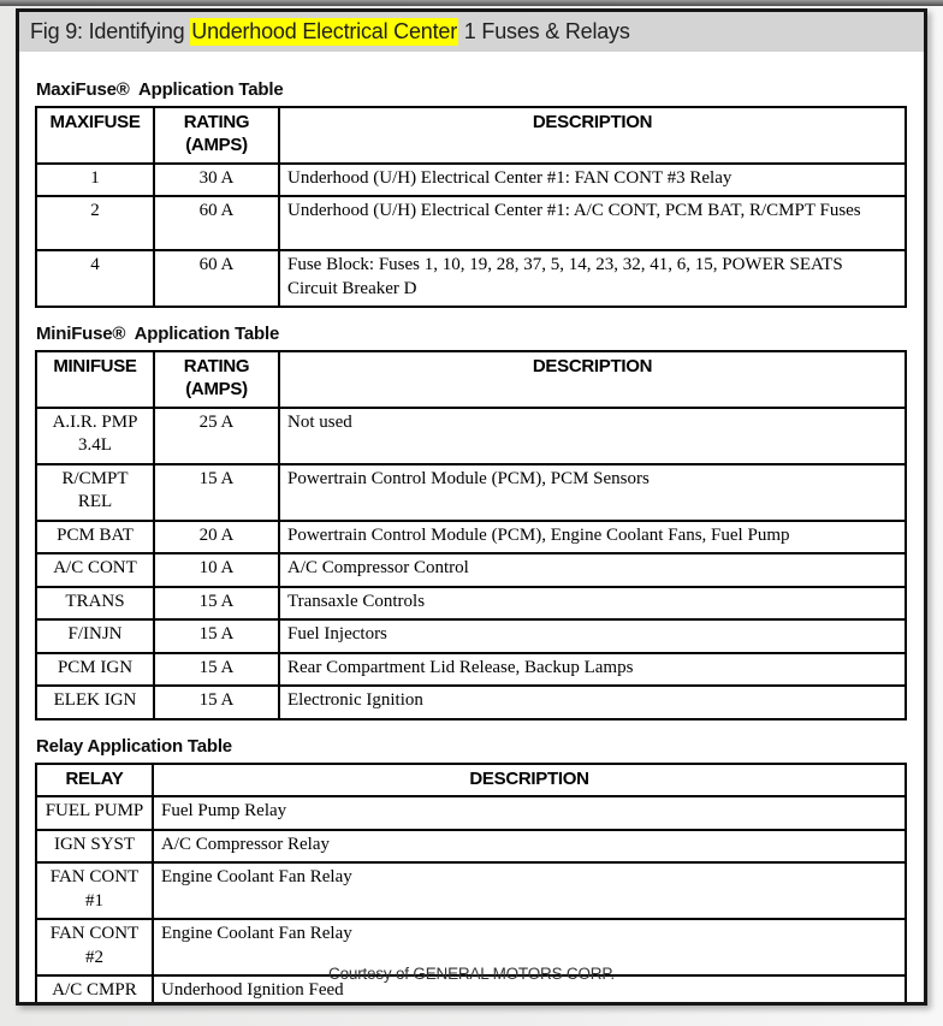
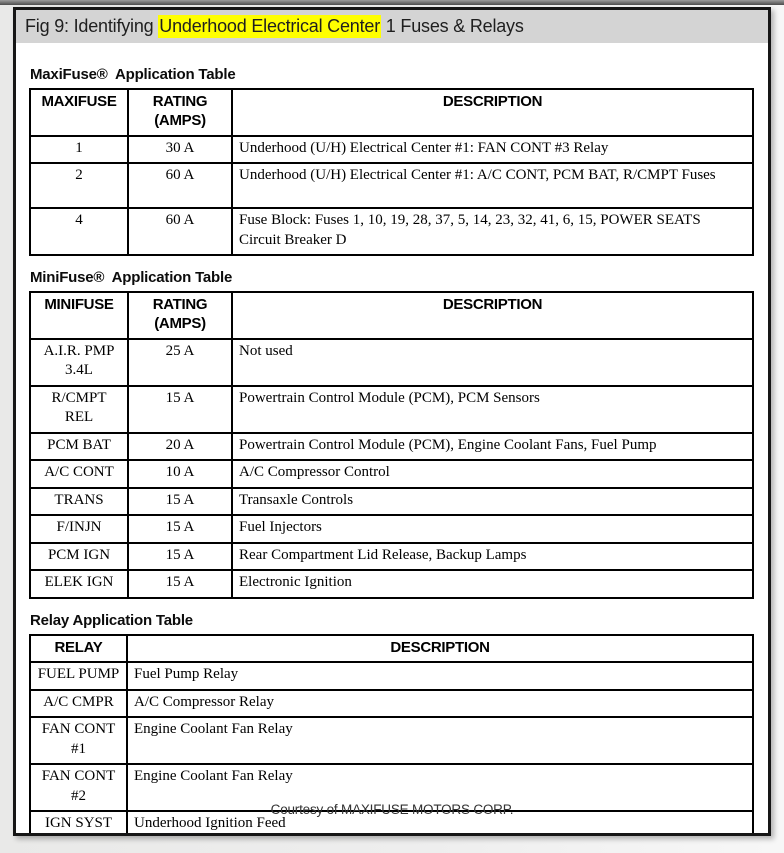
  Fig 9: Identifying
  Underhood Electrical Center
  1 Fuses & Relays
  MaxiFuse® Application Table
  MAXIFUSE	RATING (AMPS)	DESCRIPTION
  1	30 A	Underhood (U/H) Electrical Center #1: FAN CONT #3 Relay
  2	60 A	Underhood (U/H) Electrical Center #1: A/C CONT, PCM BAT, R/CMPT Fuses
  4	60 A	Fuse Block: Fuses 1, 10, 19, 28, 37, 5, 14, 23, 32, 41, 6, 15, POWER SEATS Circuit Breaker D
  MiniFuse® Application Table
  MINIFUSE	RATING (AMPS)	DESCRIPTION
  A.I.R. PMP 3.4L	25 A	Not used
  R/CMPT REL	15 A	Powertrain Control Module (PCM), PCM Sensors
  PCM BAT	20 A	Powertrain Control Module (PCM), Engine Coolant Fans, Fuel Pump
  A/C CONT	10 A	A/C Compressor Control
  TRANS	15 A	Transaxle Controls
  F/INJN	15 A	Fuel Injectors
  PCM IGN	15 A	Rear Compartment Lid Release, Backup Lamps
  ELEK IGN	15 A	Electronic Ignition
  Relay Application Table
  RELAY	DESCRIPTION
  FUEL PUMP	Fuel Pump Relay
- IGN SYST	A/C Compressor Relay
+ A/C CMPR	A/C Compressor Relay
  FAN CONT #1	Engine Coolant Fan Relay
  FAN CONT #2	Engine Coolant Fan Relay
- A/C CMPR	Underhood Ignition Feed
+ IGN SYST	Underhood Ignition Feed
- Courtesy of GENERAL MOTORS CORP.
+ Courtesy of MAXIFUSE MOTORS CORP.
